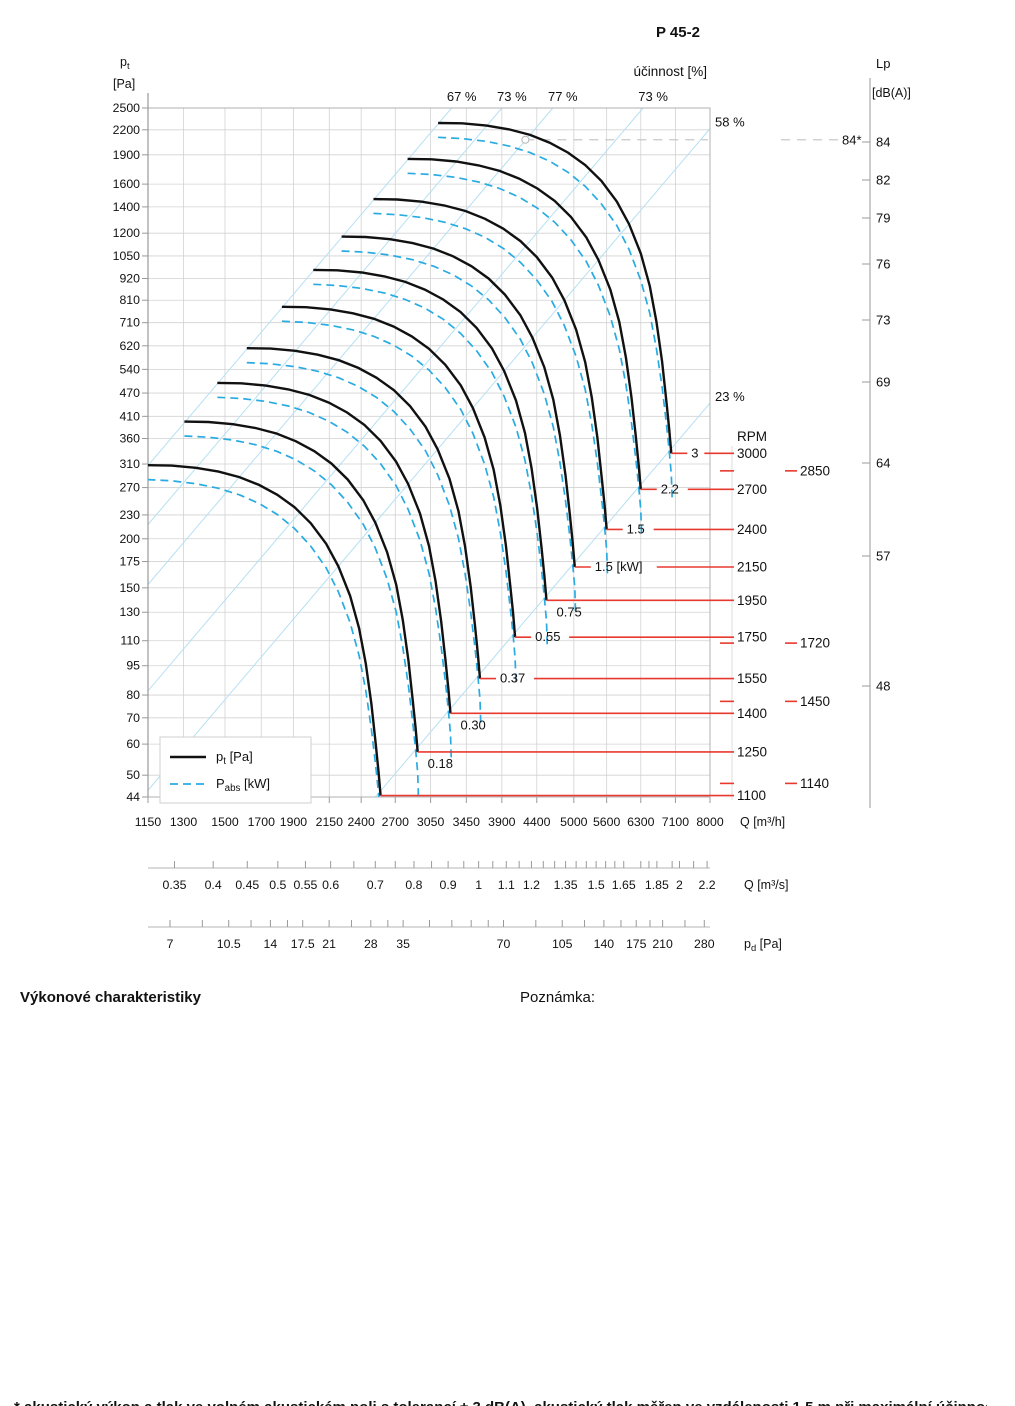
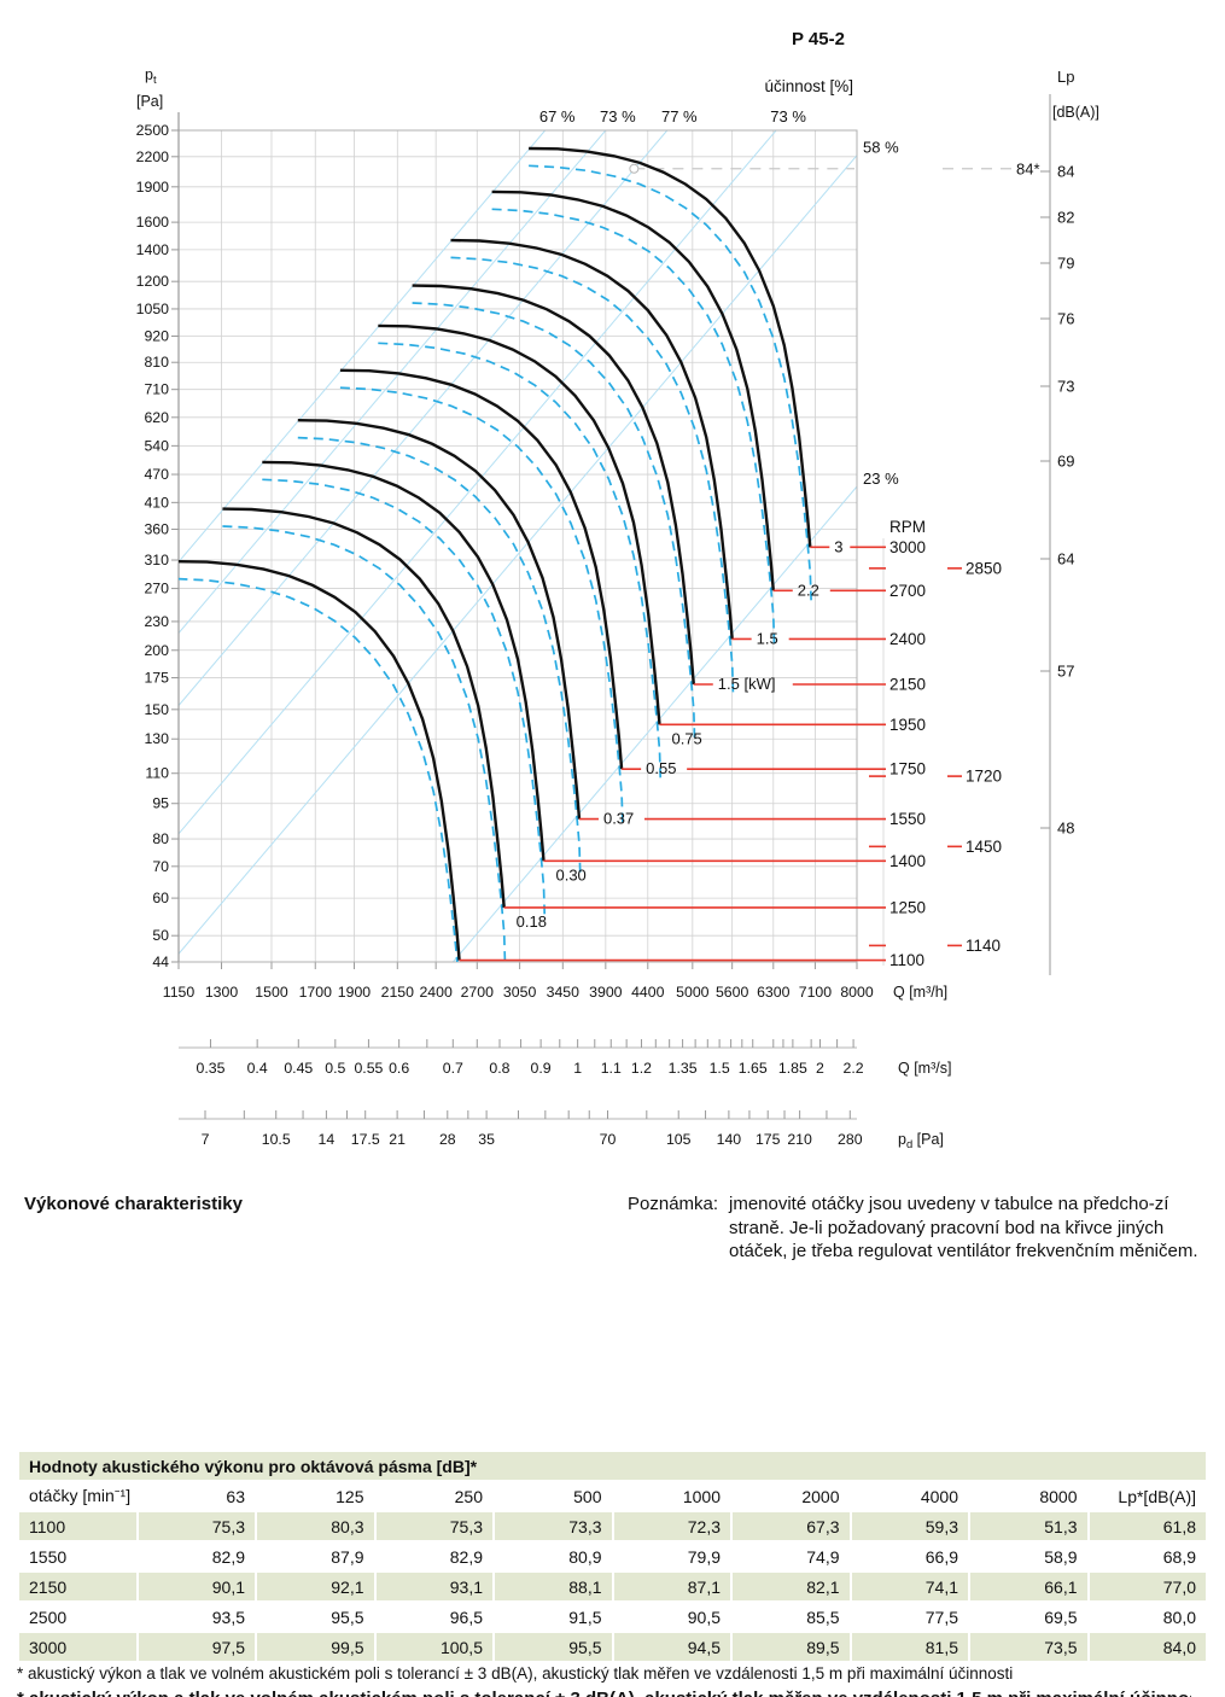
  84*
  RPM
  3
  3000
  2.2
  2700
  1.5
  2400
  1.5 [kW]
  2150
  0.75
  1950
  0.55
  1750
  0.37
  1550
  0.30
  1400
  0.18
  1250
  1100
  2850
  1720
  1450
  1140
  účinnost [%]
  67 %
  73 %
  77 %
  73 %
  58 %
  23 %
  P 45-2
  pt
  [Pa]
  2500
  2200
  1900
  1600
  1400
  1200
  1050
  920
  810
  710
  620
  540
  470
  410
  360
  310
  270
  230
  200
  175
  150
  130
  110
  95
  80
  70
  60
  50
  44
  1150
  1300
  1500
  1700
  1900
  2150
  2400
  2700
  3050
  3450
  3900
  4400
  5000
  5600
  6300
  7100
  8000
  Q [m³/h]
  0.35
  0.4
  0.45
  0.5
  0.55
  0.6
  0.7
  0.8
  0.9
  1
  1.1
  1.2
  1.35
  1.5
  1.65
  1.85
  2
  2.2
  Q [m³/s]
  7
  10.5
  14
  17.5
  21
  28
  35
  70
  105
  140
  175
  210
  280
  pd [Pa]
  Lp
  [dB(A)]
  84
  82
  79
  76
  73
  69
  64
  57
  48
- pt [Pa]
- Pabs [kW]
  Výkonové charakteristiky
  Poznámka:
+ jmenovité otáčky jsou uvedeny v tabulce na předcho-zí straně. Je-li požadovaný pracovní bod na křivce jiných otáček, je třeba regulovat ventilátor frekvenčním měničem.
+ Hodnoty akustického výkonu pro oktávová pásma [dB]*
+ otáčky [min⁻¹]	63	125	250	500	1000	2000	4000	8000	Lp*[dB(A)]
+ 1100	75,3	80,3	75,3	73,3	72,3	67,3	59,3	51,3	61,8
+ 1550	82,9	87,9	82,9	80,9	79,9	74,9	66,9	58,9	68,9
+ 2150	90,1	92,1	93,1	88,1	87,1	82,1	74,1	66,1	77,0
+ 2500	93,5	95,5	96,5	91,5	90,5	85,5	77,5	69,5	80,0
+ 3000	97,5	99,5	100,5	95,5	94,5	89,5	81,5	73,5	84,0
+ * akustický výkon a tlak ve volném akustickém poli s tolerancí ± 3 dB(A), akustický tlak měřen ve vzdálenosti 1,5 m při maximální účinnosti
